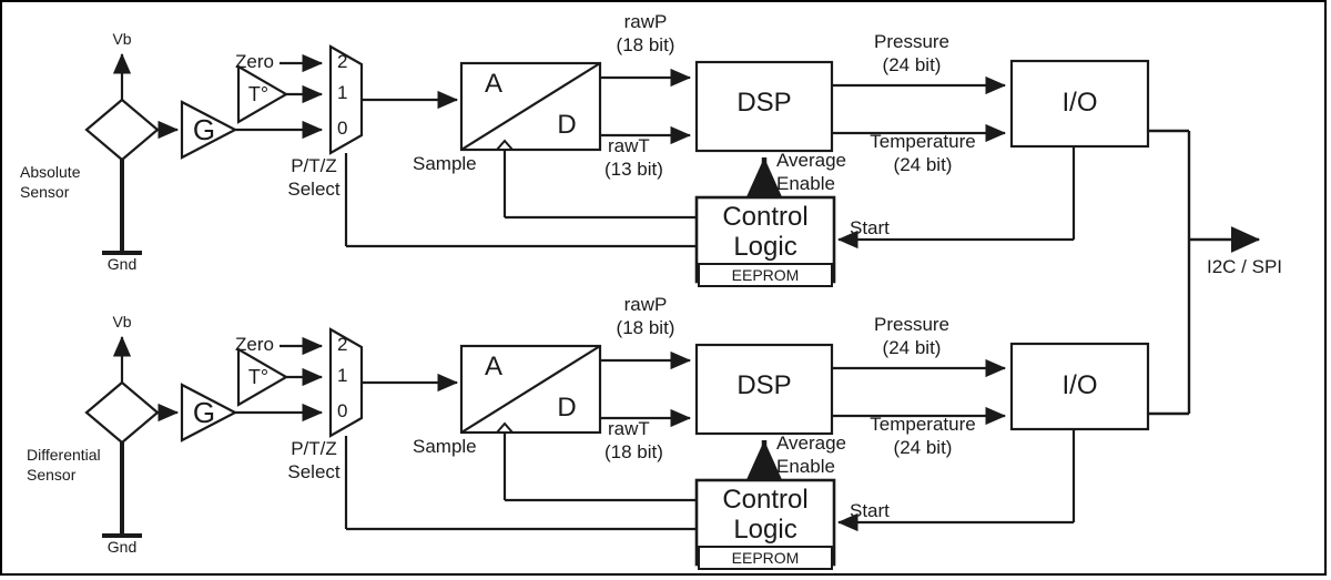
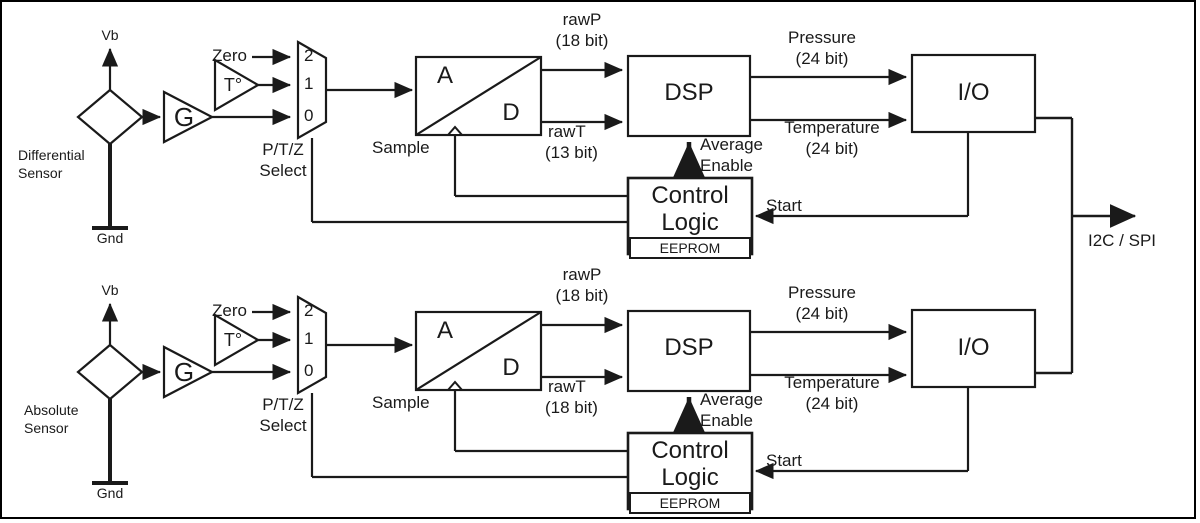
  Vb
  Gnd
- Absolute
+ Differential
  Sensor
  G
  T°
  Zero
  2
  1
  0
  P/T/Z
  Select
  A
  D
  Sample
  rawP
  (18 bit)
  rawT
  (13 bit)
  DSP
  Average
  Enable
  Control
  Logic
  EEPROM
  Start
  Pressure
  (24 bit)
  Temperature
  (24 bit)
  I/O
  Vb
  Gnd
- Differential
+ Absolute
  Sensor
  G
  T°
  Zero
  2
  1
  0
  P/T/Z
  Select
  A
  D
  Sample
  rawP
  (18 bit)
  rawT
  (18 bit)
  DSP
  Average
  Enable
  Control
  Logic
  EEPROM
  Start
  Pressure
  (24 bit)
  Temperature
  (24 bit)
  I/O
  I2C / SPI
